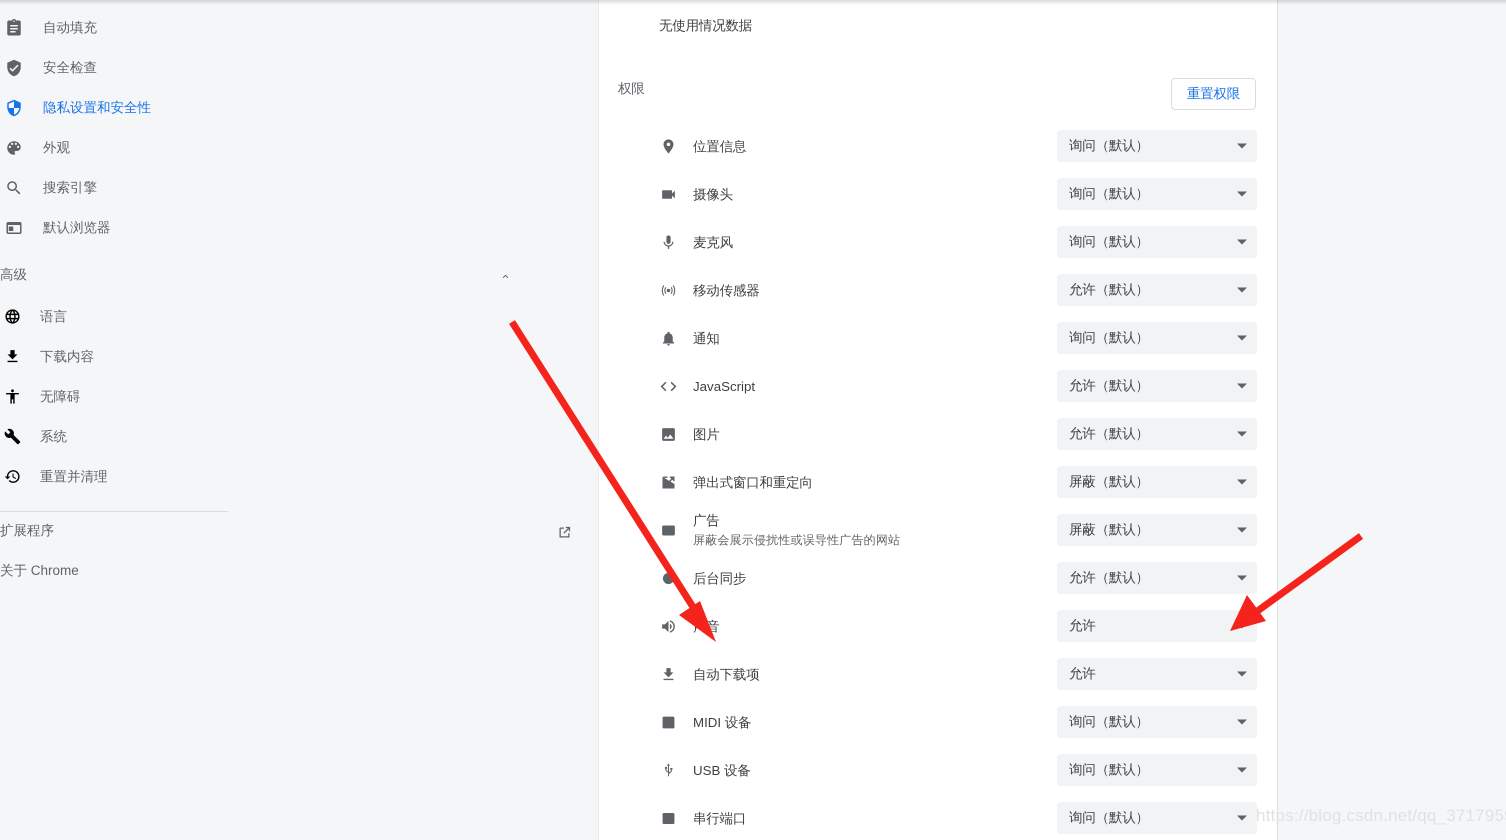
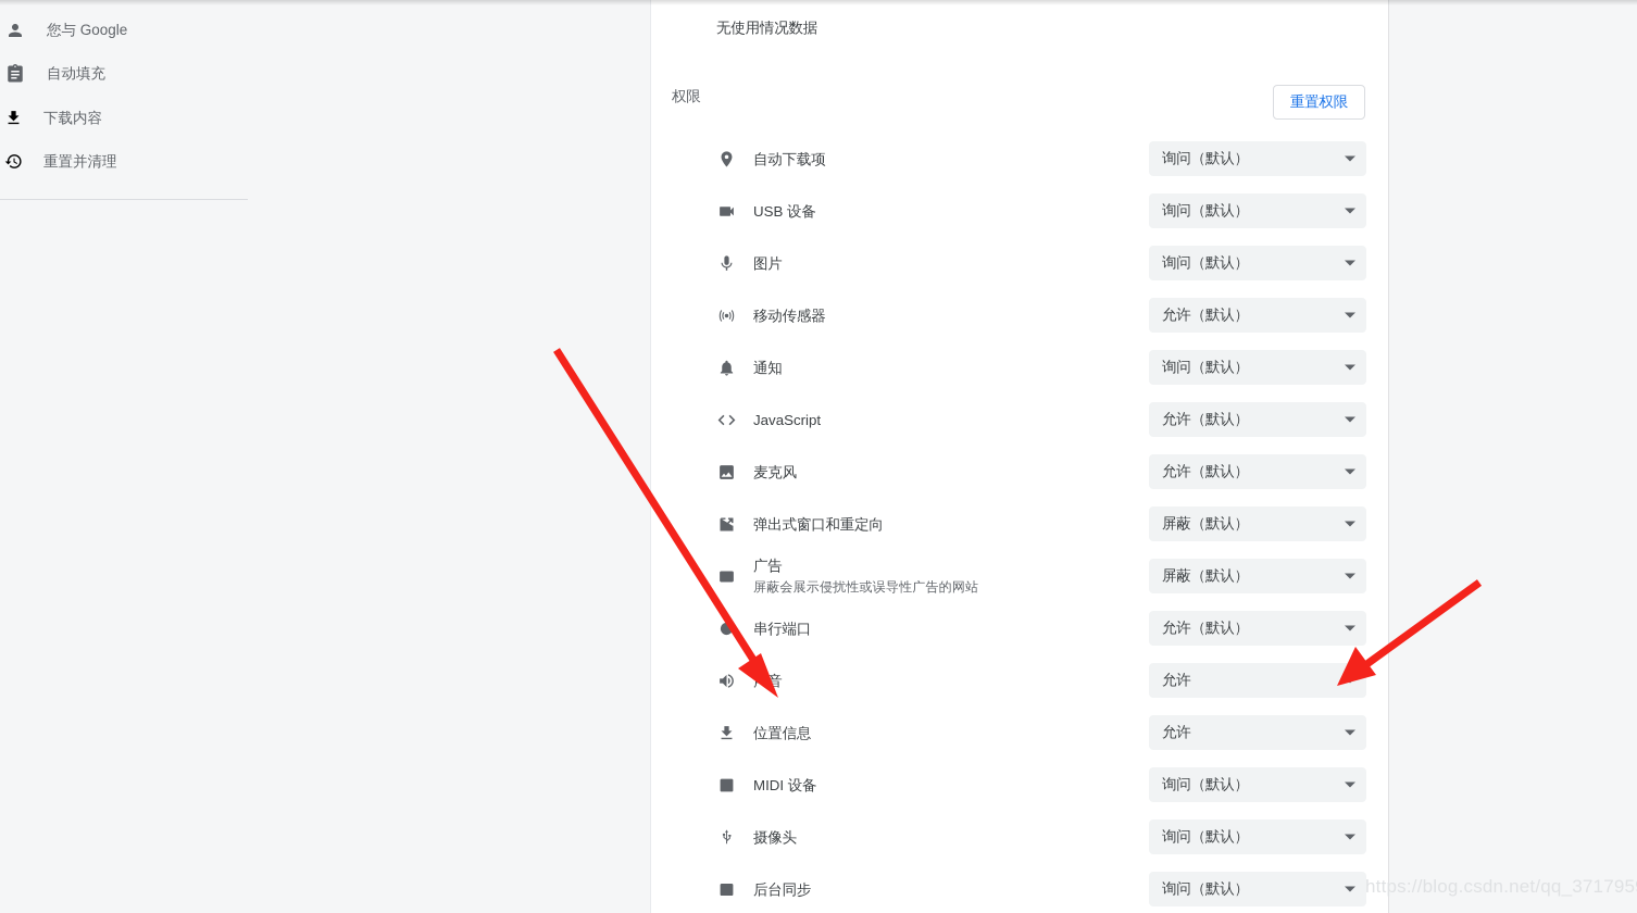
+ 您与 Google
  自动填充
- 安全检查
- 隐私设置和安全性
- 外观
- 搜索引擎
- 默认浏览器
- 高级
- 语言
  下载内容
- 无障碍
- 系统
  重置并清理
- 扩展程序
- 关于 Chrome
  无使用情况数据
  权限
  重置权限
- 位置信息
+ 自动下载项
  询问（默认）
- 摄像头
+ USB 设备
  询问（默认）
- 麦克风
+ 图片
  询问（默认）
  移动传感器
  允许（默认）
  通知
  询问（默认）
  JavaScript
  允许（默认）
- 图片
+ 麦克风
  允许（默认）
  弹出式窗口和重定向
  屏蔽（默认）
  广告
  屏蔽会展示侵扰性或误导性广告的网站
  屏蔽（默认）
- 后台同步
+ 串行端口
  允许（默认）
  允许
- 自动下载项
+ 位置信息
  允许
  MIDI 设备
  询问（默认）
- USB 设备
+ 摄像头
  询问（默认）
- 串行端口
+ 后台同步
  询问（默认）
  https://blog.csdn.net/qq_371795
